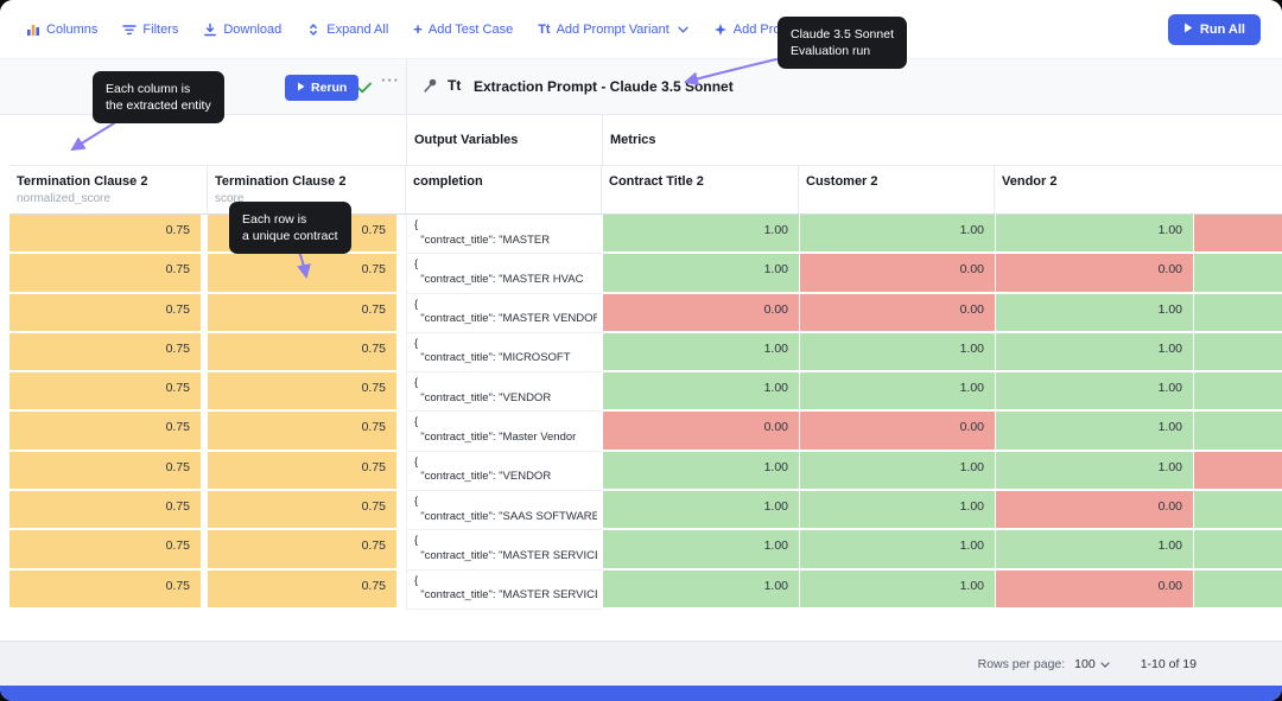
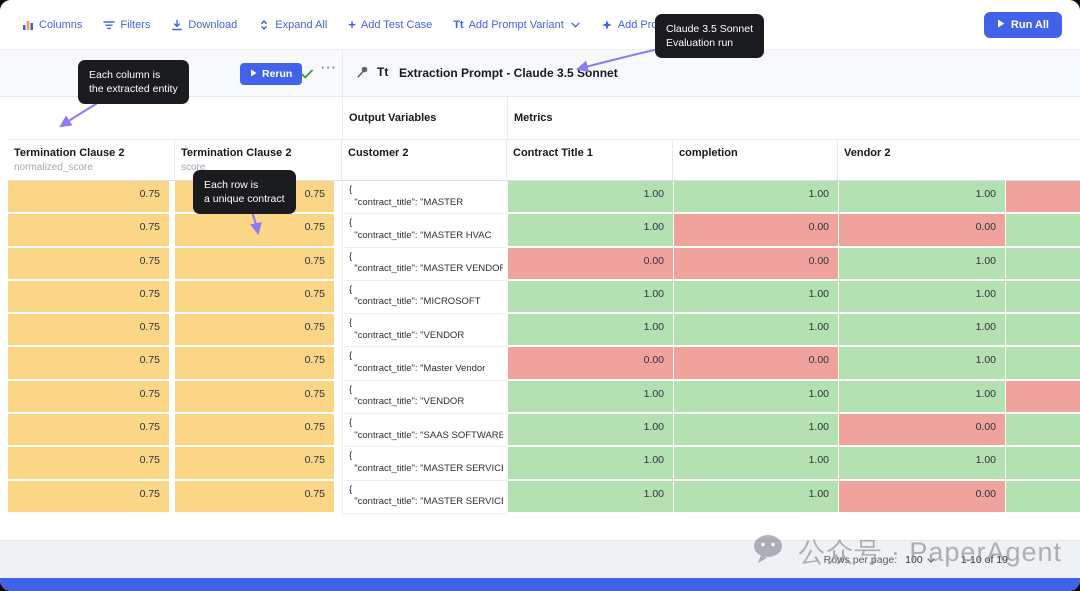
  Columns
  Filters
  Download
  Expand All
  +
  Add Test Case
  Tt
  Add Prompt Variant
  Run All
  Rerun
  ···
  Tt
  Extraction Prompt - Claude 3.5 Sonnet
  Output Variables
  Metrics
  Termination Clause 2
  normalized_score
  Termination Clause 2
  score
- completion
+ Customer 2
- Contract Title 2
+ Contract Title 1
- Customer 2
+ completion
  Vendor 2
  0.75
  0.75
  {
  "contract_title": "MASTER
  1.00
  1.00
  1.00
  0.75
  0.75
  {
  "contract_title": "MASTER HVAC
  1.00
  0.00
  0.00
  0.75
  0.75
  {
  "contract_title": "MASTER VENDOR
  0.00
  0.00
  1.00
  0.75
  0.75
  {
  "contract_title": "MICROSOFT
  1.00
  1.00
  1.00
  0.75
  0.75
  {
  "contract_title": "VENDOR
  1.00
  1.00
  1.00
  0.75
  0.75
  {
  "contract_title": "Master Vendor
  0.00
  0.00
  1.00
  0.75
  0.75
  {
  "contract_title": "VENDOR
  1.00
  1.00
  1.00
  0.75
  0.75
  {
  "contract_title": "SAAS SOFTWARE
  1.00
  1.00
  0.00
  0.75
  0.75
  {
  "contract_title": "MASTER SERVIC
  1.00
  1.00
  1.00
  0.75
  0.75
  {
  "contract_title": "MASTER SERVIC
  1.00
  1.00
  0.00
  Rows per page:
  100
  1-10 of 19
  Each column is
  the extracted entity
  Claude 3.5 Sonnet
  Evaluation run
  Each row is
  a unique contract
+ 公众号 · PaperAgent
